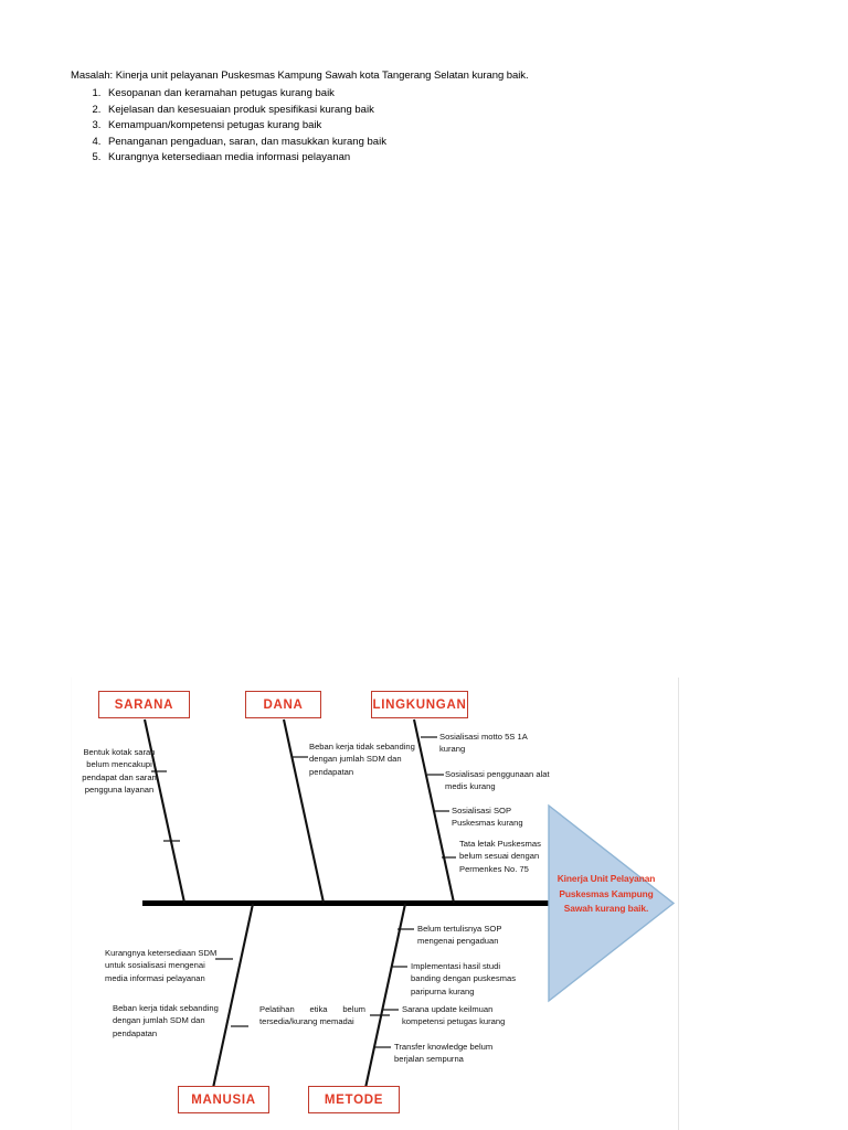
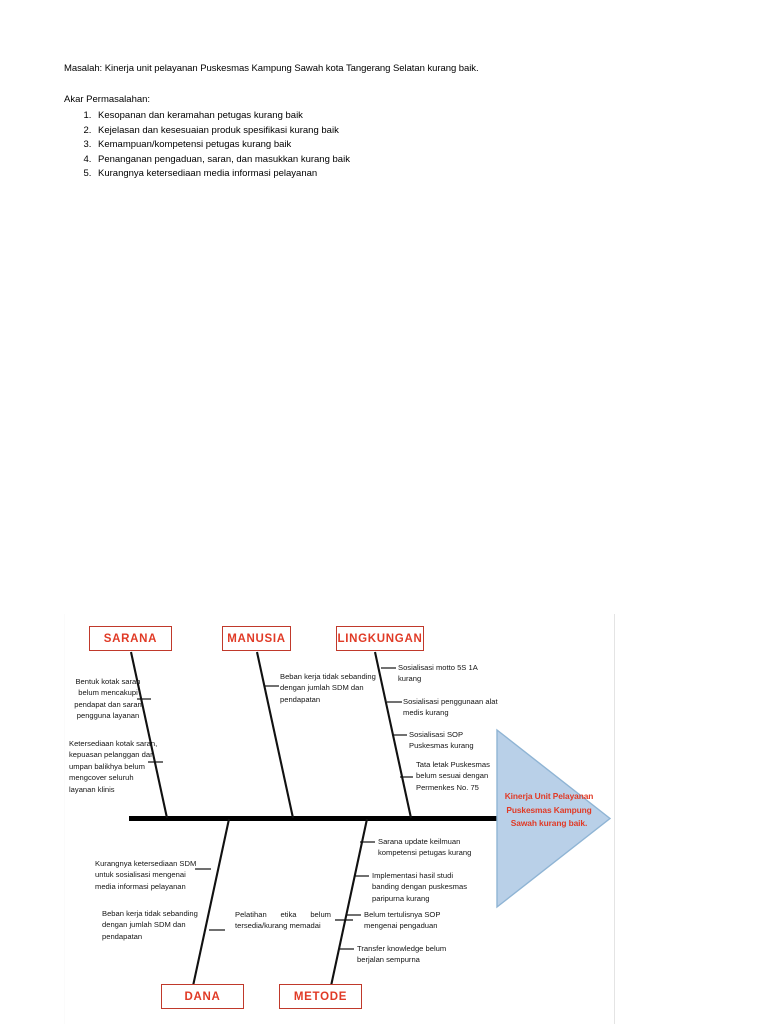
  Masalah: Kinerja unit pelayanan Puskesmas Kampung Sawah kota Tangerang Selatan kurang baik.
+ Akar Permasalahan:
  Kesopanan dan keramahan petugas kurang baik
  Kejelasan dan kesesuaian produk spesifikasi kurang baik
  Kemampuan/kompetensi petugas kurang baik
  Penanganan pengaduan, saran, dan masukkan kurang baik
  Kurangnya ketersediaan media informasi pelayanan
  SARANA
- DANA
+ MANUSIA
  LINGKUNGAN
- MANUSIA
+ DANA
  METODE
  Bentuk kotak saran belum mencakupi pendapat dan saran pengguna layanan
+ Ketersediaan kotak saran, kepuasan pelanggan dan umpan balikhya belum mengcover seluruh layanan klinis
  Beban kerja tidak sebanding dengan jumlah SDM dan pendapatan
  Sosialisasi motto 5S 1A kurang
  Sosialisasi penggunaan alat medis kurang
  Sosialisasi SOP Puskesmas kurang
  Tata letak Puskesmas belum sesuai dengan Permenkes No. 75
  Kurangnya ketersediaan SDM untuk sosialisasi mengenai media informasi pelayanan
  Beban kerja tidak sebanding dengan jumlah SDM dan pendapatan
  Pelatihan etika belum tersedia/kurang memadai
- Belum tertulisnya SOP mengenai pengaduan
+ Sarana update keilmuan kompetensi petugas kurang
  Implementasi hasil studi banding dengan puskesmas paripurna kurang
- Sarana update keilmuan kompetensi petugas kurang
+ Belum tertulisnya SOP mengenai pengaduan
  Transfer knowledge belum berjalan sempurna
  Kinerja Unit Pelayanan Puskesmas Kampung Sawah kurang baik.
